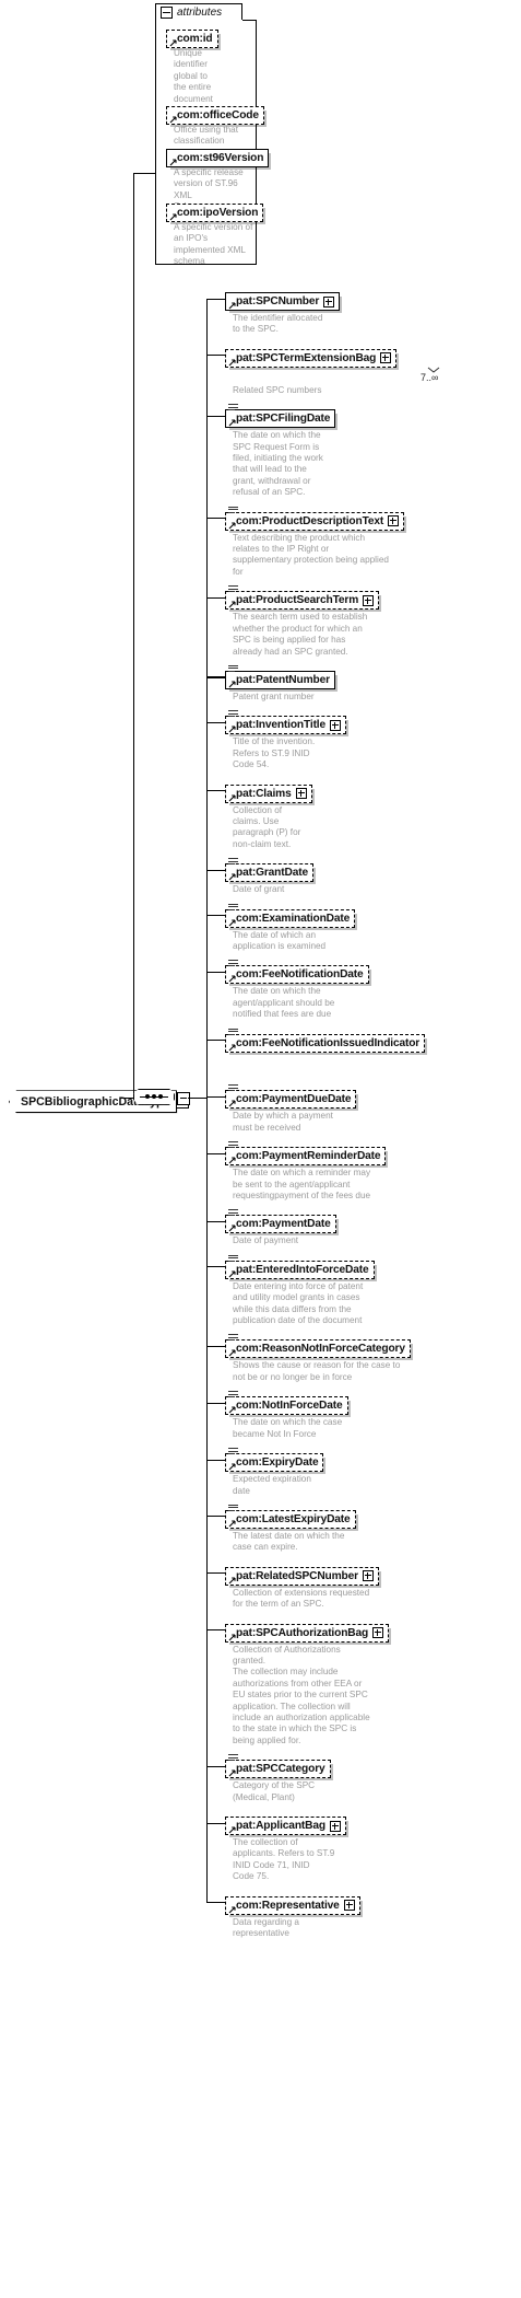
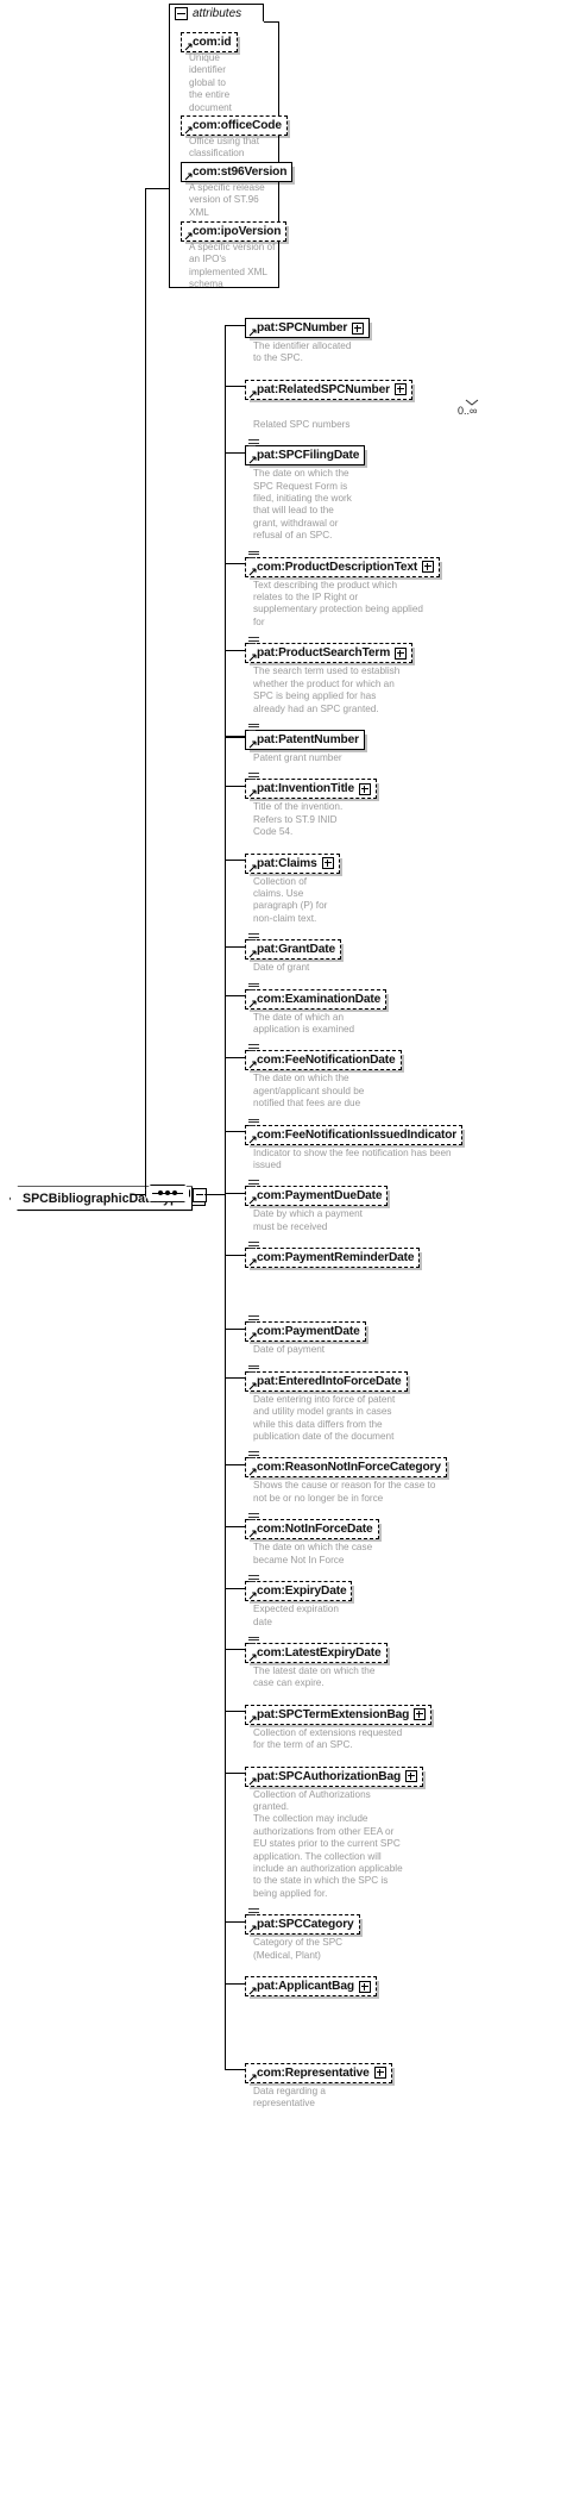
  attributes
  com:id
  Unique
  identifier
  global to
  the entire
  document
  com:officeCode
  Office using that
  classification
  com:st96Version
  A specific release
  version of ST.96 XML
  com:ipoVersion
  A specific version of
  an IPO's
  implemented XML
  schema
  SPCBibliographicDat
  pat:SPCNumber
  The identifier allocated
  to the SPC.
- pat:SPCTermExtensionBag
+ pat:RelatedSPCNumber
- 7..∞
+ 0..∞
  Related SPC numbers
  pat:SPCFilingDate
  The date on which the
  SPC Request Form is
  filed, initiating the work
  that will lead to the
  grant, withdrawal or
  refusal of an SPC.
  com:ProductDescriptionText
  Text describing the product which
  relates to the IP Right or
  supplementary protection being applied
  for
  pat:ProductSearchTerm
  The search term used to establish
  whether the product for which an
  SPC is being applied for has
  already had an SPC granted.
  pat:PatentNumber
  Patent grant number
  pat:InventionTitle
  Title of the invention.
  Refers to ST.9 INID
  Code 54.
  pat:Claims
  Collection of
  claims. Use
  paragraph (P) for
  non-claim text.
  pat:GrantDate
  Date of grant
  com:ExaminationDate
  The date of which an
  application is examined
  com:FeeNotificationDate
  The date on which the
  agent/applicant should be
  notified that fees are due
  com:FeeNotificationIssuedIndicator
+ Indicator to show the fee notification has been
+ issued
  com:PaymentDueDate
  Date by which a payment
  must be received
  com:PaymentReminderDate
- The date on which a reminder may
- be sent to the agent/applicant
- requestingpayment of the fees due
  com:PaymentDate
  Date of payment
  pat:EnteredIntoForceDate
  Date entering into force of patent
  and utility model grants in cases
  while this data differs from the
  publication date of the document
  com:ReasonNotInForceCategory
  Shows the cause or reason for the case to
  not be or no longer be in force
  com:NotInForceDate
  The date on which the case
  became Not In Force
  com:ExpiryDate
  Expected expiration
  date
  com:LatestExpiryDate
  The latest date on which the
  case can expire.
- pat:RelatedSPCNumber
+ pat:SPCTermExtensionBag
  Collection of extensions requested
  for the term of an SPC.
  pat:SPCAuthorizationBag
  Collection of Authorizations
  granted.
  The collection may include
  authorizations from other EEA or
  EU states prior to the current SPC
  application. The collection will
  include an authorization applicable
  to the state in which the SPC is
  being applied for.
  pat:SPCCategory
  Category of the SPC
  (Medical, Plant)
  pat:ApplicantBag
- The collection of
- applicants. Refers to ST.9
- INID Code 71, INID
- Code 75.
  com:Representative
  Data regarding a
  representative
